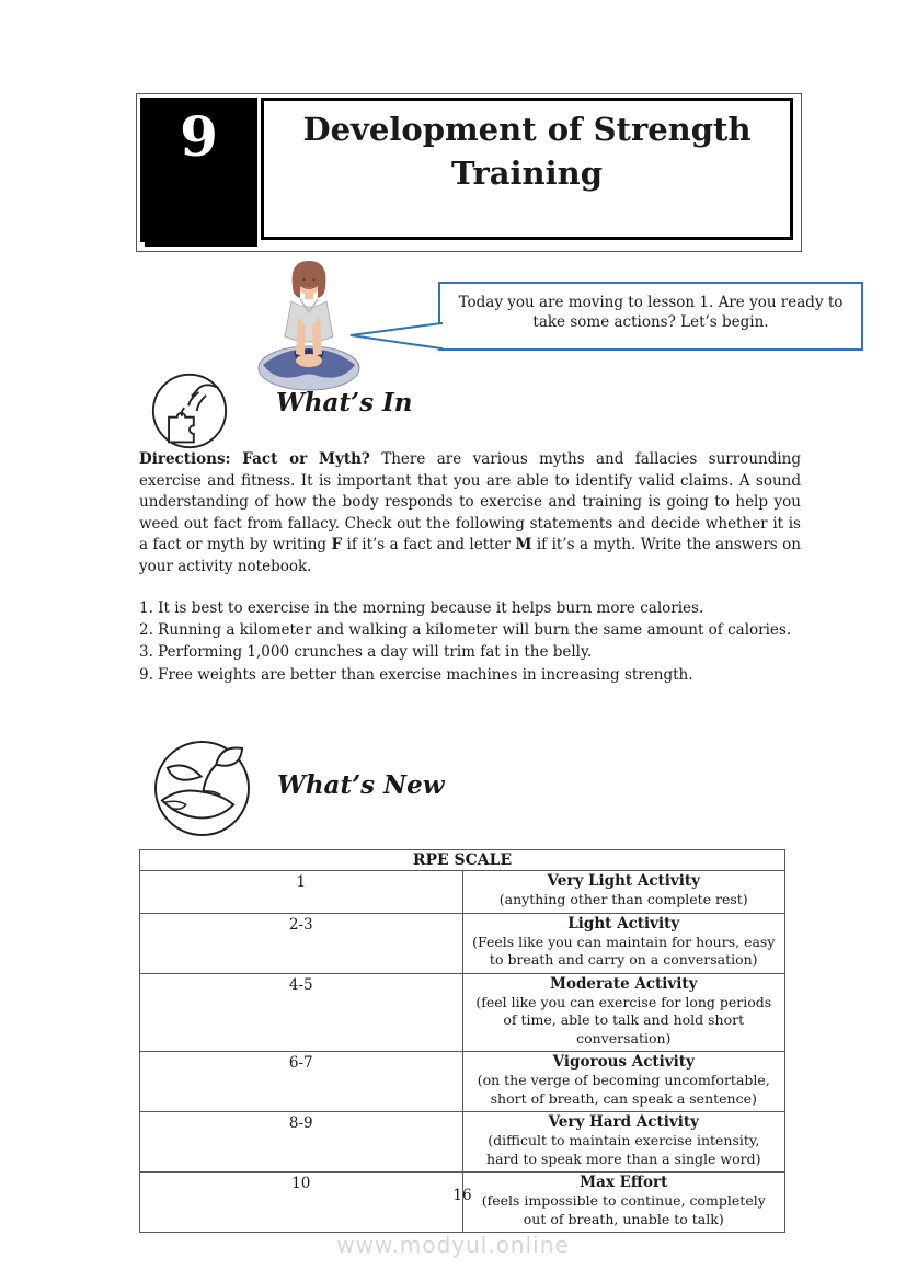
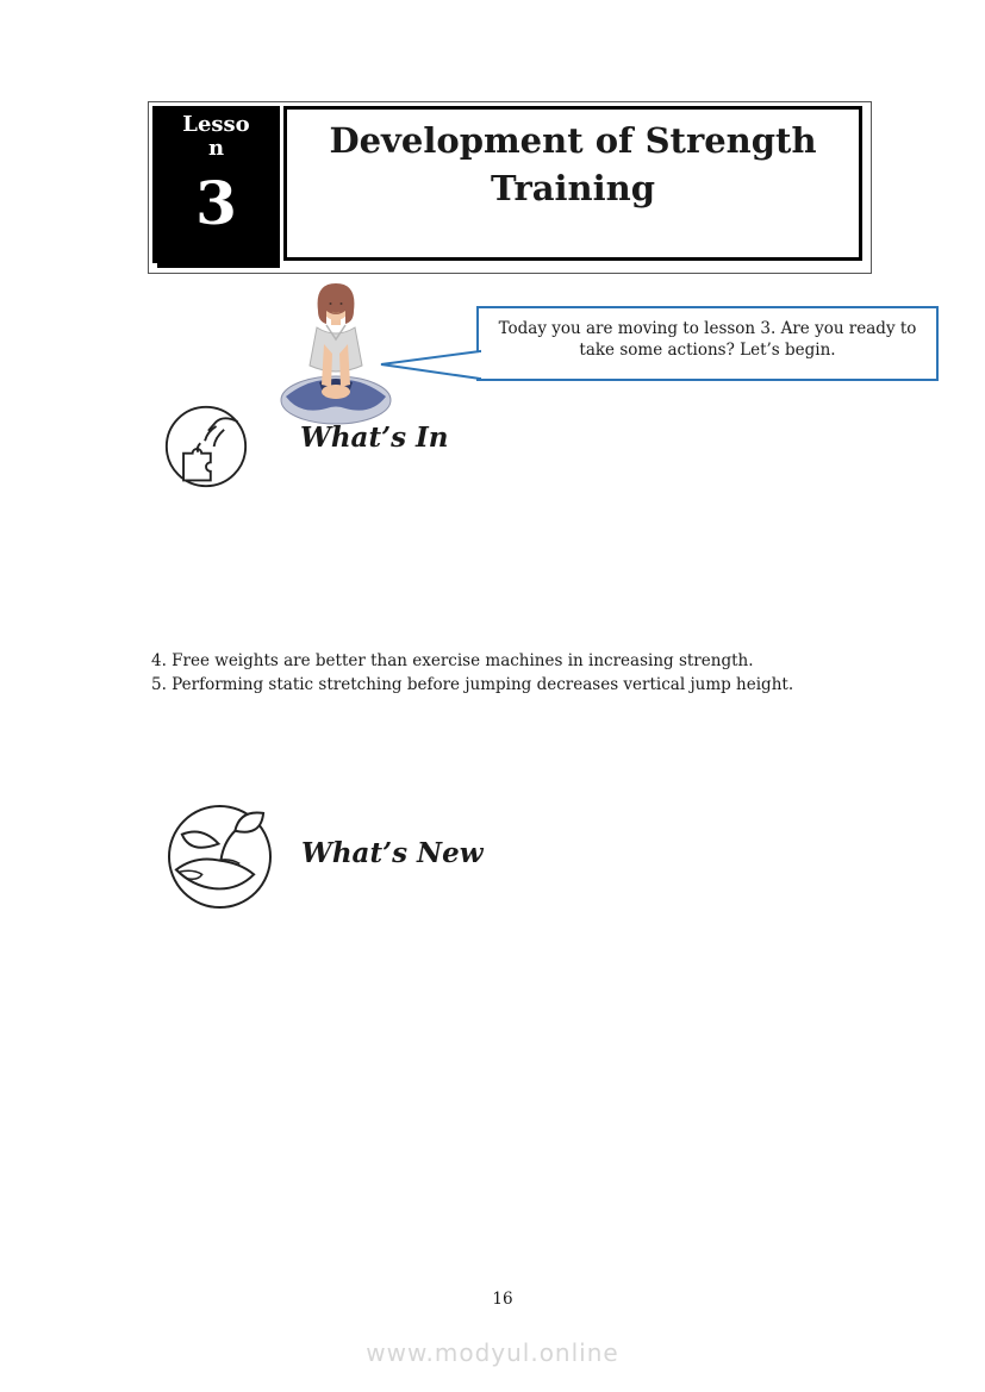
+ Lesso
+ n
- 9
+ 3
  Development of Strength Training
- Today you are moving to lesson 1. Are you ready to take some actions? Let’s begin.
+ Today you are moving to lesson 3. Are you ready to take some actions? Let’s begin.
  What’s In
- Directions: Fact or Myth? There are various myths and fallacies surrounding exercise and fitness. It is important that you are able to identify valid claims. A sound understanding of how the body responds to exercise and training is going to help you weed out fact from fallacy. Check out the following statements and decide whether it is a fact or myth by writing F if it’s a fact and letter M if it’s a myth. Write the answers on your activity notebook.
- 1. It is best to exercise in the morning because it helps burn more calories.
- 2. Running a kilometer and walking a kilometer will burn the same amount of calories.
- 3. Performing 1,000 crunches a day will trim fat in the belly.
- 9. Free weights are better than exercise machines in increasing strength.
+ 4. Free weights are better than exercise machines in increasing strength.
+ 5. Performing static stretching before jumping decreases vertical jump height.
  What’s New
- RPE SCALE
- 1	Very Light Activity (anything other than complete rest)
- 2-3	Light Activity (Feels like you can maintain for hours, easy to breath and carry on a conversation)
- 4-5	Moderate Activity (feel like you can exercise for long periods of time, able to talk and hold short conversation)
- 6-7	Vigorous Activity (on the verge of becoming uncomfortable, short of breath, can speak a sentence)
- 8-9	Very Hard Activity (difficult to maintain exercise intensity, hard to speak more than a single word)
- 10	Max Effort (feels impossible to continue, completely out of breath, unable to talk)
  16
  www.modyul.online
